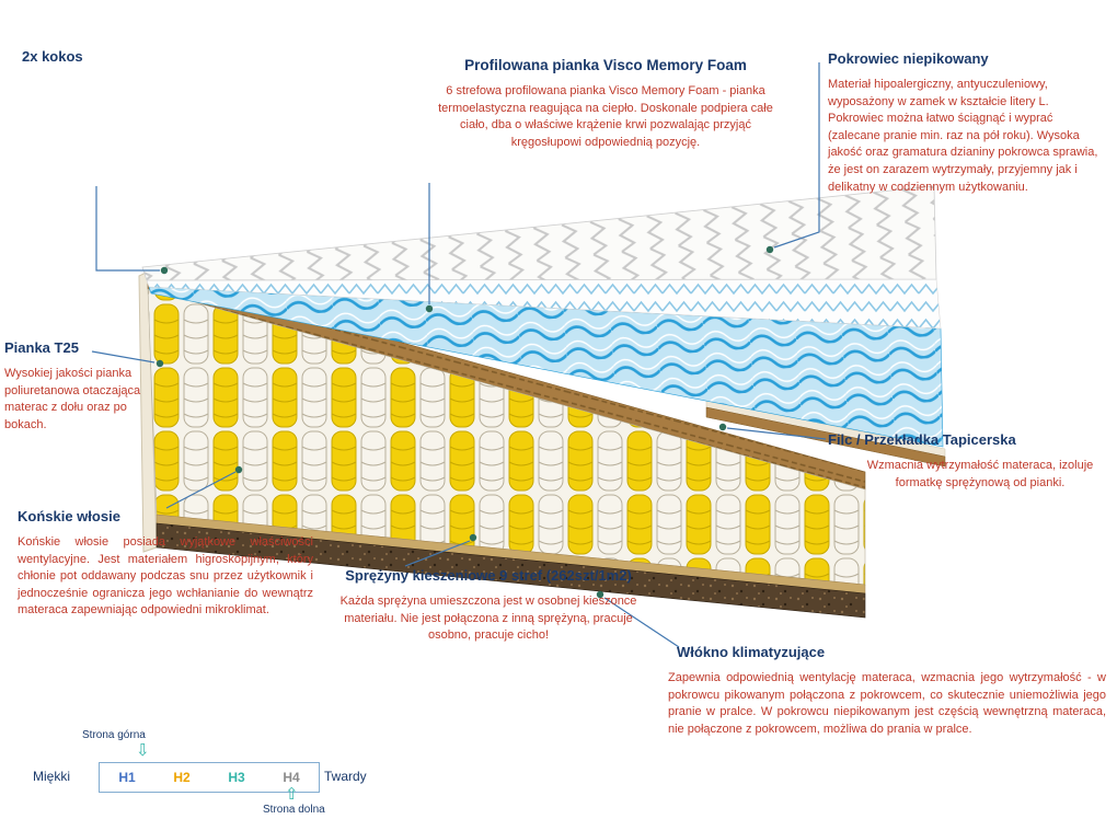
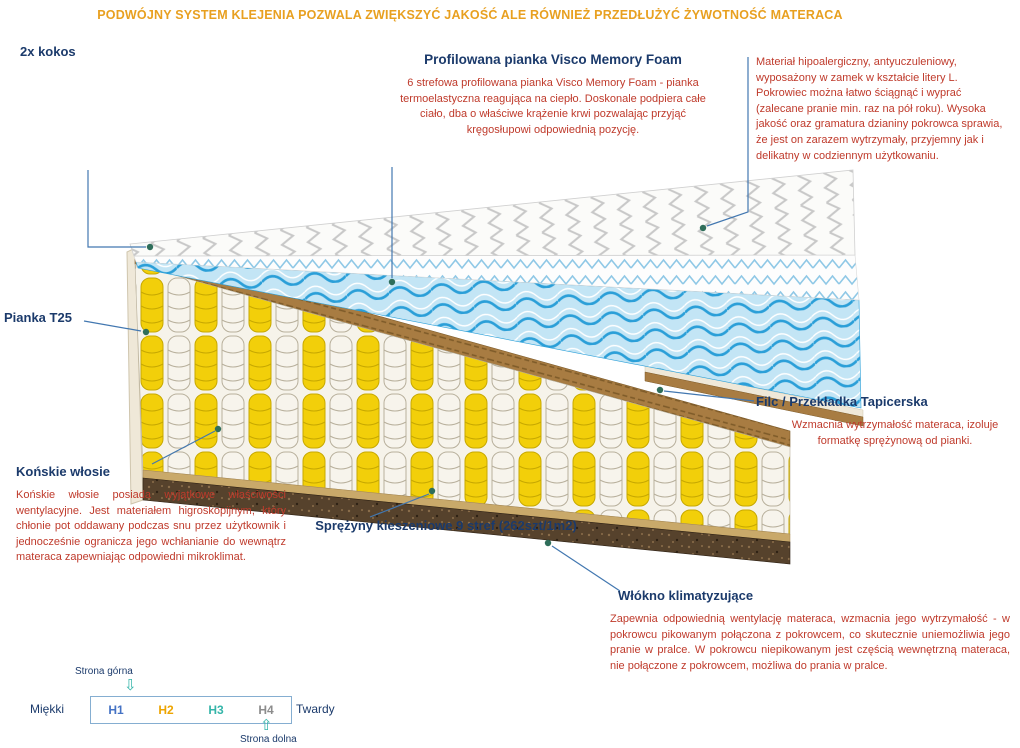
+ PODWÓJNY SYSTEM KLEJENIA POZWALA ZWIĘKSZYĆ JAKOŚĆ ALE RÓWNIEŻ PRZEDŁUŻYĆ ŻYWOTNOŚĆ MATERACA
  2x kokos
  Profilowana pianka Visco Memory Foam
  6 strefowa profilowana pianka Visco Memory Foam - pianka termoelastyczna reagująca na ciepło. Doskonale podpiera całe ciało, dba o właściwe krążenie krwi pozwalając przyjąć kręgosłupowi odpowiednią pozycję.
- Pokrowiec niepikowany
  Materiał hipoalergiczny, antyuczuleniowy, wyposażony w zamek w kształcie litery L. Pokrowiec można łatwo ściągnąć i wyprać (zalecane pranie min. raz na pół roku). Wysoka jakość oraz gramatura dzianiny pokrowca sprawia, że jest on zarazem wytrzymały, przyjemny jak i delikatny w codziennym użytkowaniu.
  Pianka T25
- Wysokiej jakości pianka poliuretanowa otaczająca materac z dołu oraz po bokach.
  Końskie włosie
  Końskie włosie posiada wyjątkowe właściwości wentylacyjne. Jest materiałem higroskopijnym, który chłonie pot oddawany podczas snu przez użytkownik i jednocześnie ogranicza jego wchłanianie do wewnątrz materaca zapewniając odpowiedni mikroklimat.
  Sprężyny kieszeniowe 9 stref (262szt/1m2)
- Każda sprężyna umieszczona jest w osobnej kieszonce materiału. Nie jest połączona z inną sprężyną, pracuje osobno, pracuje cicho!
  Filc / Przekładka Tapicerska
  Wzmacnia wytrzymałość materaca, izoluje formatkę sprężynową od pianki.
  Włókno klimatyzujące
  Zapewnia odpowiednią wentylację materaca, wzmacnia jego wytrzymałość - w pokrowcu pikowanym połączona z pokrowcem, co skutecznie uniemożliwia jego pranie w pralce. W pokrowcu niepikowanym jest częścią wewnętrzną materaca, nie połączone z pokrowcem, możliwa do prania w pralce.
  Strona górna
  ⇩
  Miękki
  H1
  H2
  H3
  H4
  Twardy
  ⇧
  Strona dolna
